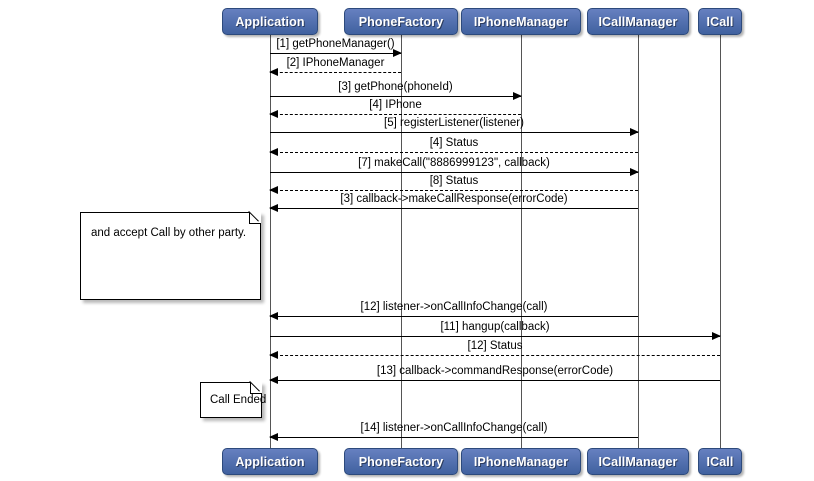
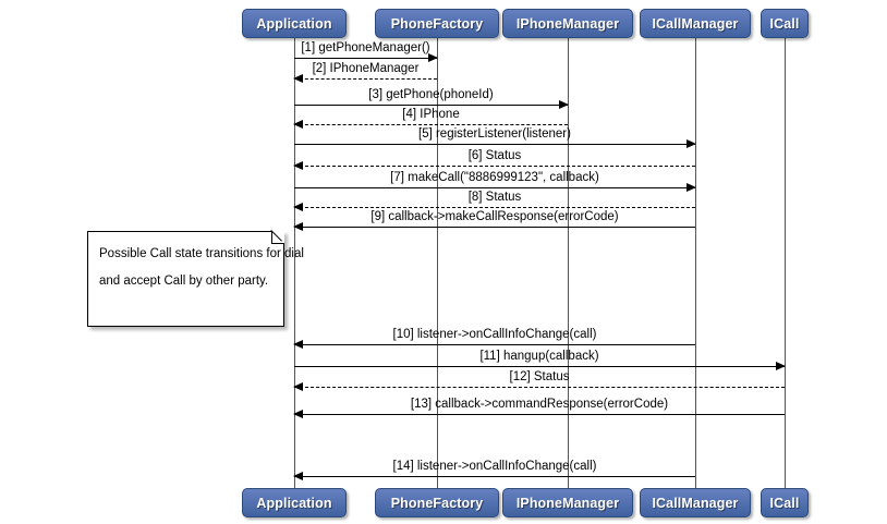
  Application
  Application
  PhoneFactory
  PhoneFactory
  IPhoneManager
  IPhoneManager
  ICallManager
  ICallManager
  ICall
  ICall
  [1] getPhoneManager()
  [2] IPhoneManager
  [3] getPhone(phoneId)
  [4] IPhone
  [5] registerListener(listener)
- [4] Status
+ [6] Status
  [7] makeCall("8886999123", callback)
  [8] Status
- [3] callback->makeCallResponse(errorCode)
+ [9] callback->makeCallResponse(errorCode)
- [12] listener->onCallInfoChange(call)
+ [10] listener->onCallInfoChange(call)
  [11] hangup(callback)
  [12] Status
  [13] callback->commandResponse(errorCode)
  [14] listener->onCallInfoChange(call)
+ Possible Call state transitions for dial
  and accept Call by other party.
- Call Ended
